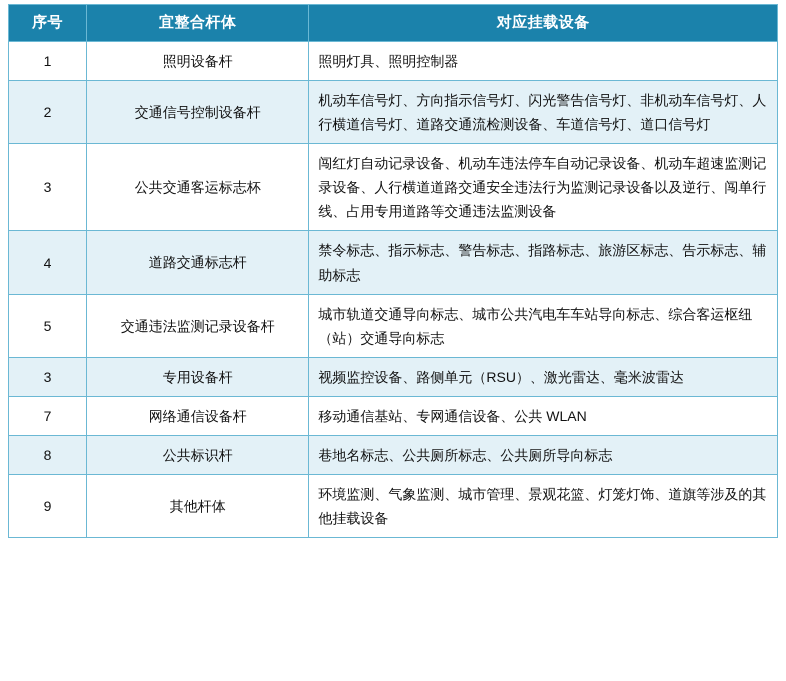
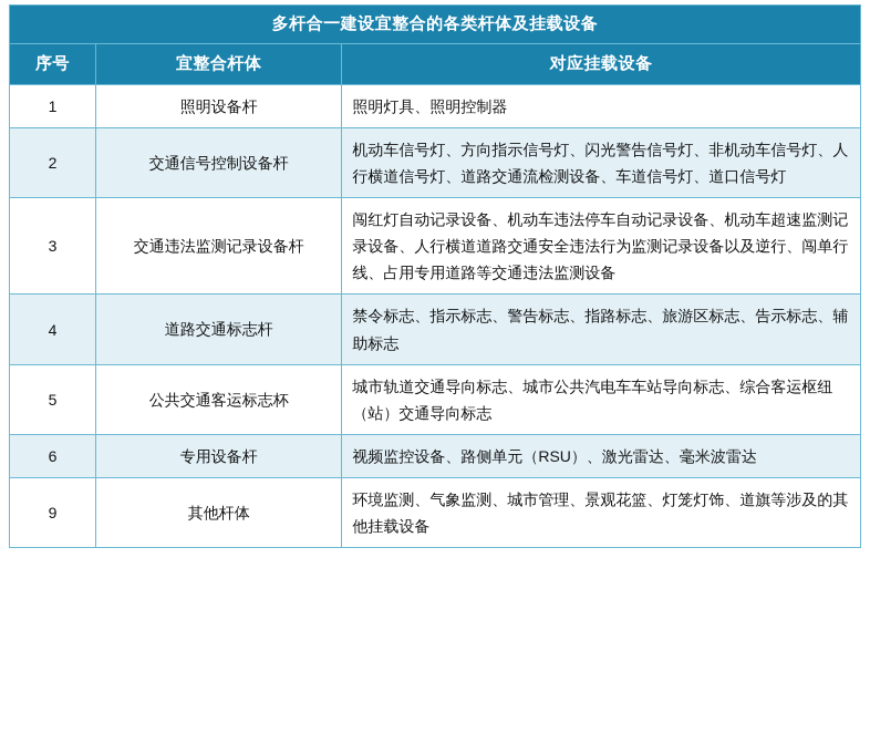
+ 多杆合一建设宜整合的各类杆体及挂载设备
  序号	宜整合杆体	对应挂载设备
  1	照明设备杆	照明灯具、照明控制器
  2	交通信号控制设备杆	机动车信号灯、方向指示信号灯、闪光警告信号灯、非机动车信号灯、人行横道信号灯、道路交通流检测设备、车道信号灯、道口信号灯
- 3	公共交通客运标志杯	闯红灯自动记录设备、机动车违法停车自动记录设备、机动车超速监测记录设备、人行横道道路交通安全违法行为监测记录设备以及逆行、闯单行线、占用专用道路等交通违法监测设备
+ 3	交通违法监测记录设备杆	闯红灯自动记录设备、机动车违法停车自动记录设备、机动车超速监测记录设备、人行横道道路交通安全违法行为监测记录设备以及逆行、闯单行线、占用专用道路等交通违法监测设备
  4	道路交通标志杆	禁令标志、指示标志、警告标志、指路标志、旅游区标志、告示标志、辅助标志
- 5	交通违法监测记录设备杆	城市轨道交通导向标志、城市公共汽电车车站导向标志、综合客运枢纽（站）交通导向标志
+ 5	公共交通客运标志杯	城市轨道交通导向标志、城市公共汽电车车站导向标志、综合客运枢纽（站）交通导向标志
- 3	专用设备杆	视频监控设备、路侧单元（RSU）、激光雷达、毫米波雷达
+ 6	专用设备杆	视频监控设备、路侧单元（RSU）、激光雷达、毫米波雷达
- 7	网络通信设备杆	移动通信基站、专网通信设备、公共 WLAN
- 8	公共标识杆	巷地名标志、公共厕所标志、公共厕所导向标志
  9	其他杆体	环境监测、气象监测、城市管理、景观花篮、灯笼灯饰、道旗等涉及的其他挂载设备
